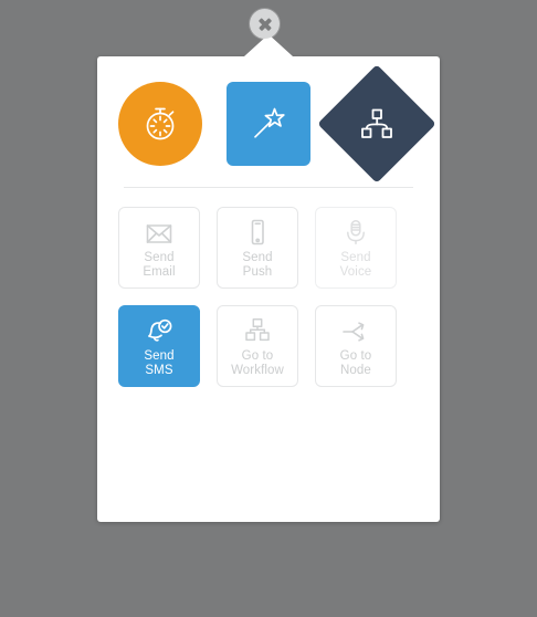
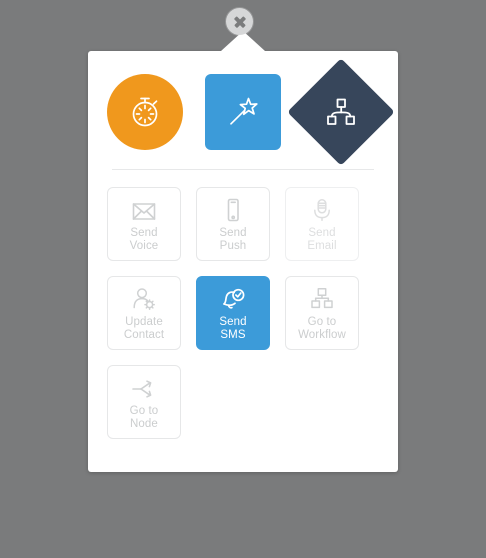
  Send
- Email
+ Voice
  Send
  Push
  Send
- Voice
+ Email
+ Update
+ Contact
  Send
  SMS
  Go to
  Workflow
  Go to
  Node
